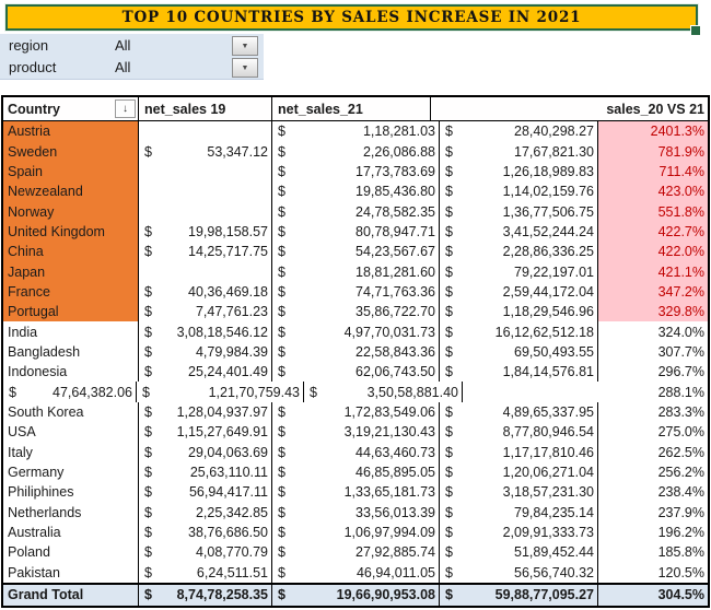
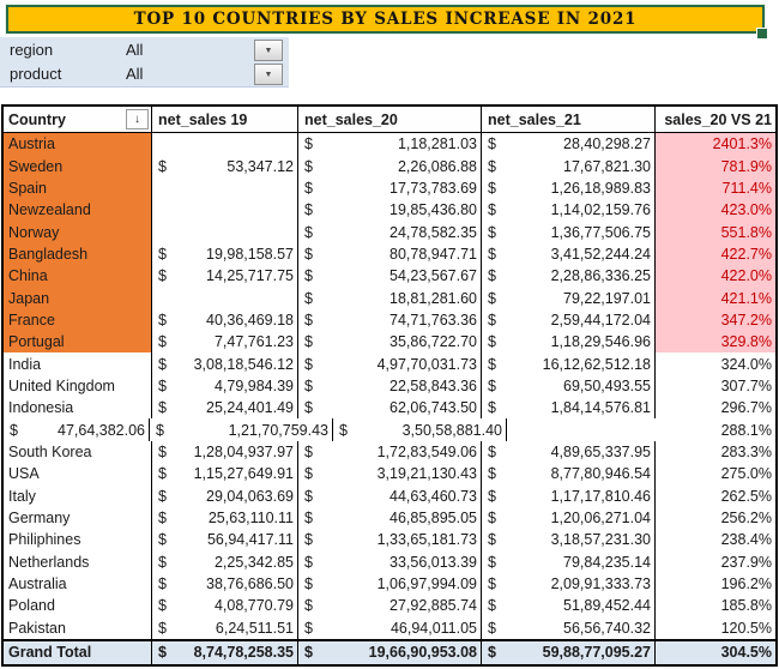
  TOP 10 COUNTRIES BY SALES INCREASE IN 2021
  region
  All
  product
  All
  Country
  ↓
  net_sales 19
+ net_sales_20
  net_sales_21
  sales_20 VS 21
  Austria
  $
  1,18,281.03
  $
  28,40,298.27
  2401.3%
  Sweden
  $
  53,347.12
  $
  2,26,086.88
  $
  17,67,821.30
  781.9%
  Spain
  $
  17,73,783.69
  $
  1,26,18,989.83
  711.4%
  Newzealand
  $
  19,85,436.80
  $
  1,14,02,159.76
  423.0%
  Norway
  $
  24,78,582.35
  $
  1,36,77,506.75
  551.8%
- United Kingdom
+ Bangladesh
  $
  19,98,158.57
  $
  80,78,947.71
  $
  3,41,52,244.24
  422.7%
  China
  $
  14,25,717.75
  $
  54,23,567.67
  $
  2,28,86,336.25
  422.0%
  Japan
  $
  18,81,281.60
  $
  79,22,197.01
  421.1%
  France
  $
  40,36,469.18
  $
  74,71,763.36
  $
  2,59,44,172.04
  347.2%
  Portugal
  $
  7,47,761.23
  $
  35,86,722.70
  $
  1,18,29,546.96
  329.8%
  India
  $
  3,08,18,546.12
  $
  4,97,70,031.73
  $
  16,12,62,512.18
  324.0%
- Bangladesh
+ United Kingdom
  $
  4,79,984.39
  $
  22,58,843.36
  $
  69,50,493.55
  307.7%
  Indonesia
  $
  25,24,401.49
  $
  62,06,743.50
  $
  1,84,14,576.81
  296.7%
  $
  47,64,382.06
  $
  1,21,70,759.43
  $
  3,50,58,881.40
  288.1%
  South Korea
  $
  1,28,04,937.97
  $
  1,72,83,549.06
  $
  4,89,65,337.95
  283.3%
  USA
  $
  1,15,27,649.91
  $
  3,19,21,130.43
  $
  8,77,80,946.54
  275.0%
  Italy
  $
  29,04,063.69
  $
  44,63,460.73
  $
  1,17,17,810.46
  262.5%
  Germany
  $
  25,63,110.11
  $
  46,85,895.05
  $
  1,20,06,271.04
  256.2%
  Philiphines
  $
  56,94,417.11
  $
  1,33,65,181.73
  $
  3,18,57,231.30
  238.4%
  Netherlands
  $
  2,25,342.85
  $
  33,56,013.39
  $
  79,84,235.14
  237.9%
  Australia
  $
  38,76,686.50
  $
  1,06,97,994.09
  $
  2,09,91,333.73
  196.2%
  Poland
  $
  4,08,770.79
  $
  27,92,885.74
  $
  51,89,452.44
  185.8%
  Pakistan
  $
  6,24,511.51
  $
  46,94,011.05
  $
  56,56,740.32
  120.5%
  Grand Total
  $
  8,74,78,258.35
  $
  19,66,90,953.08
  $
  59,88,77,095.27
  304.5%
